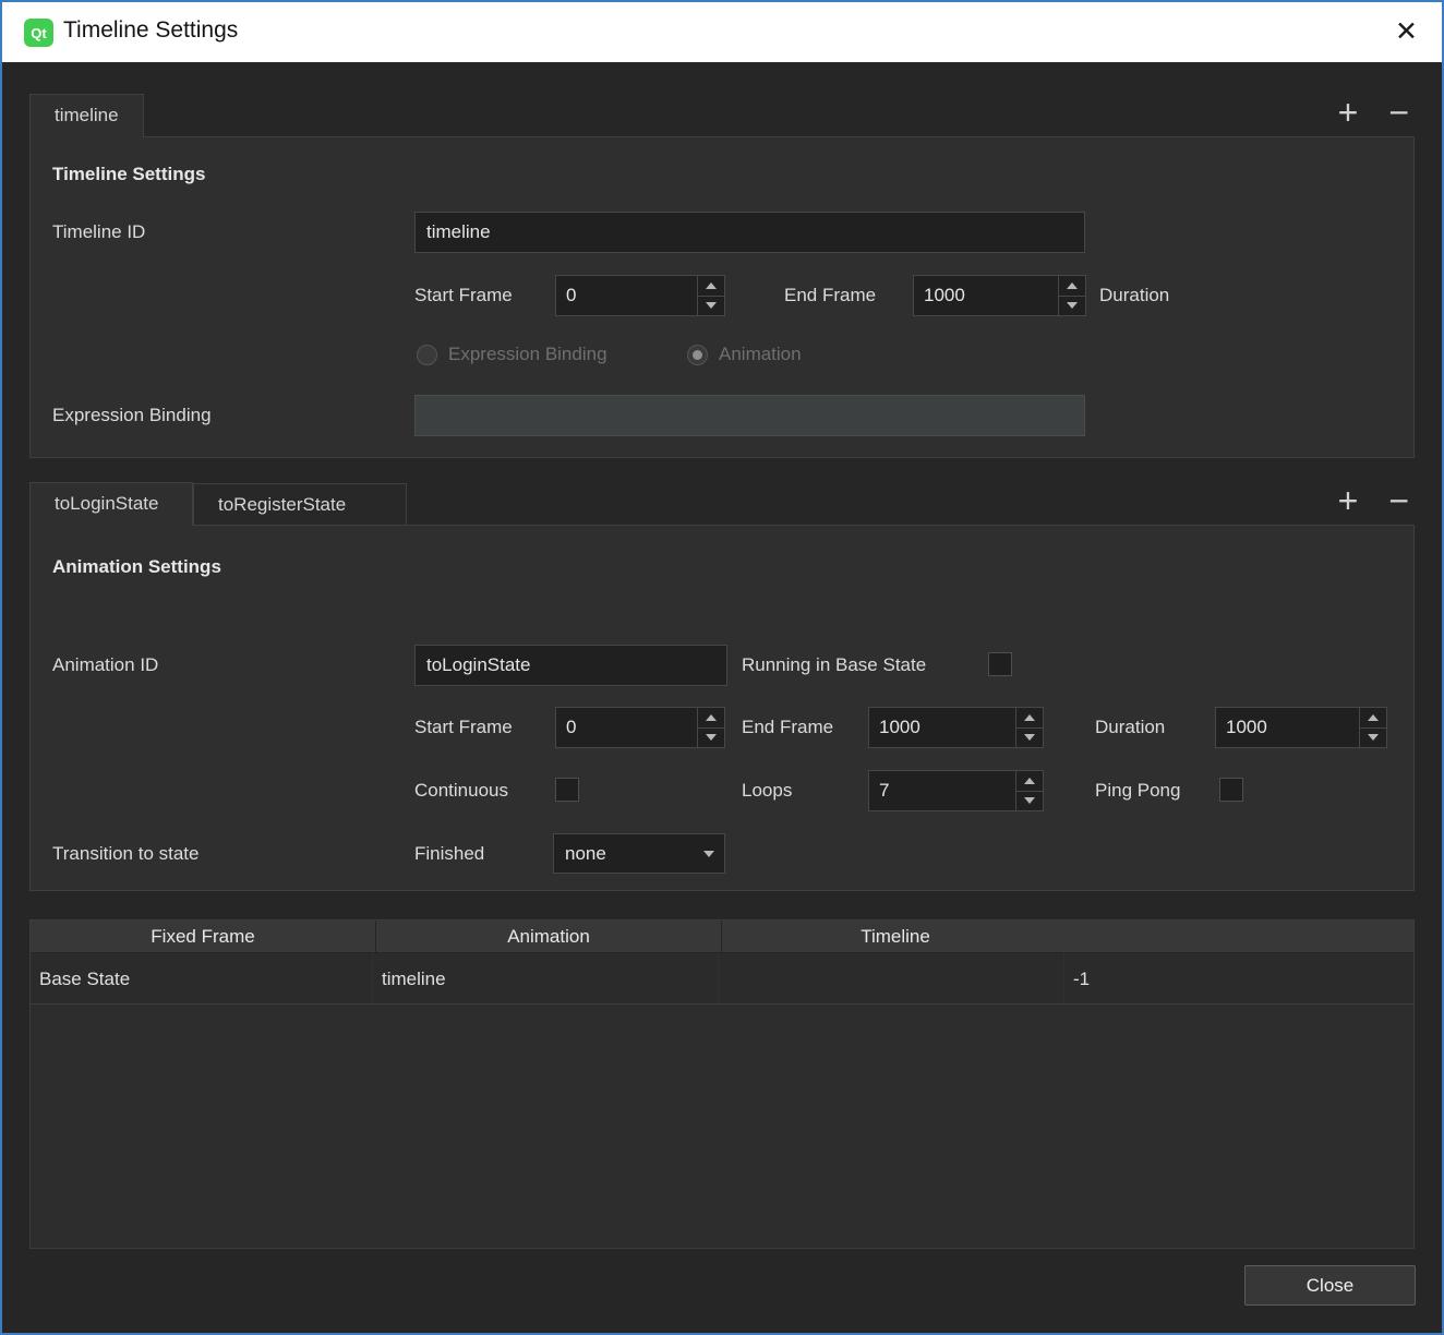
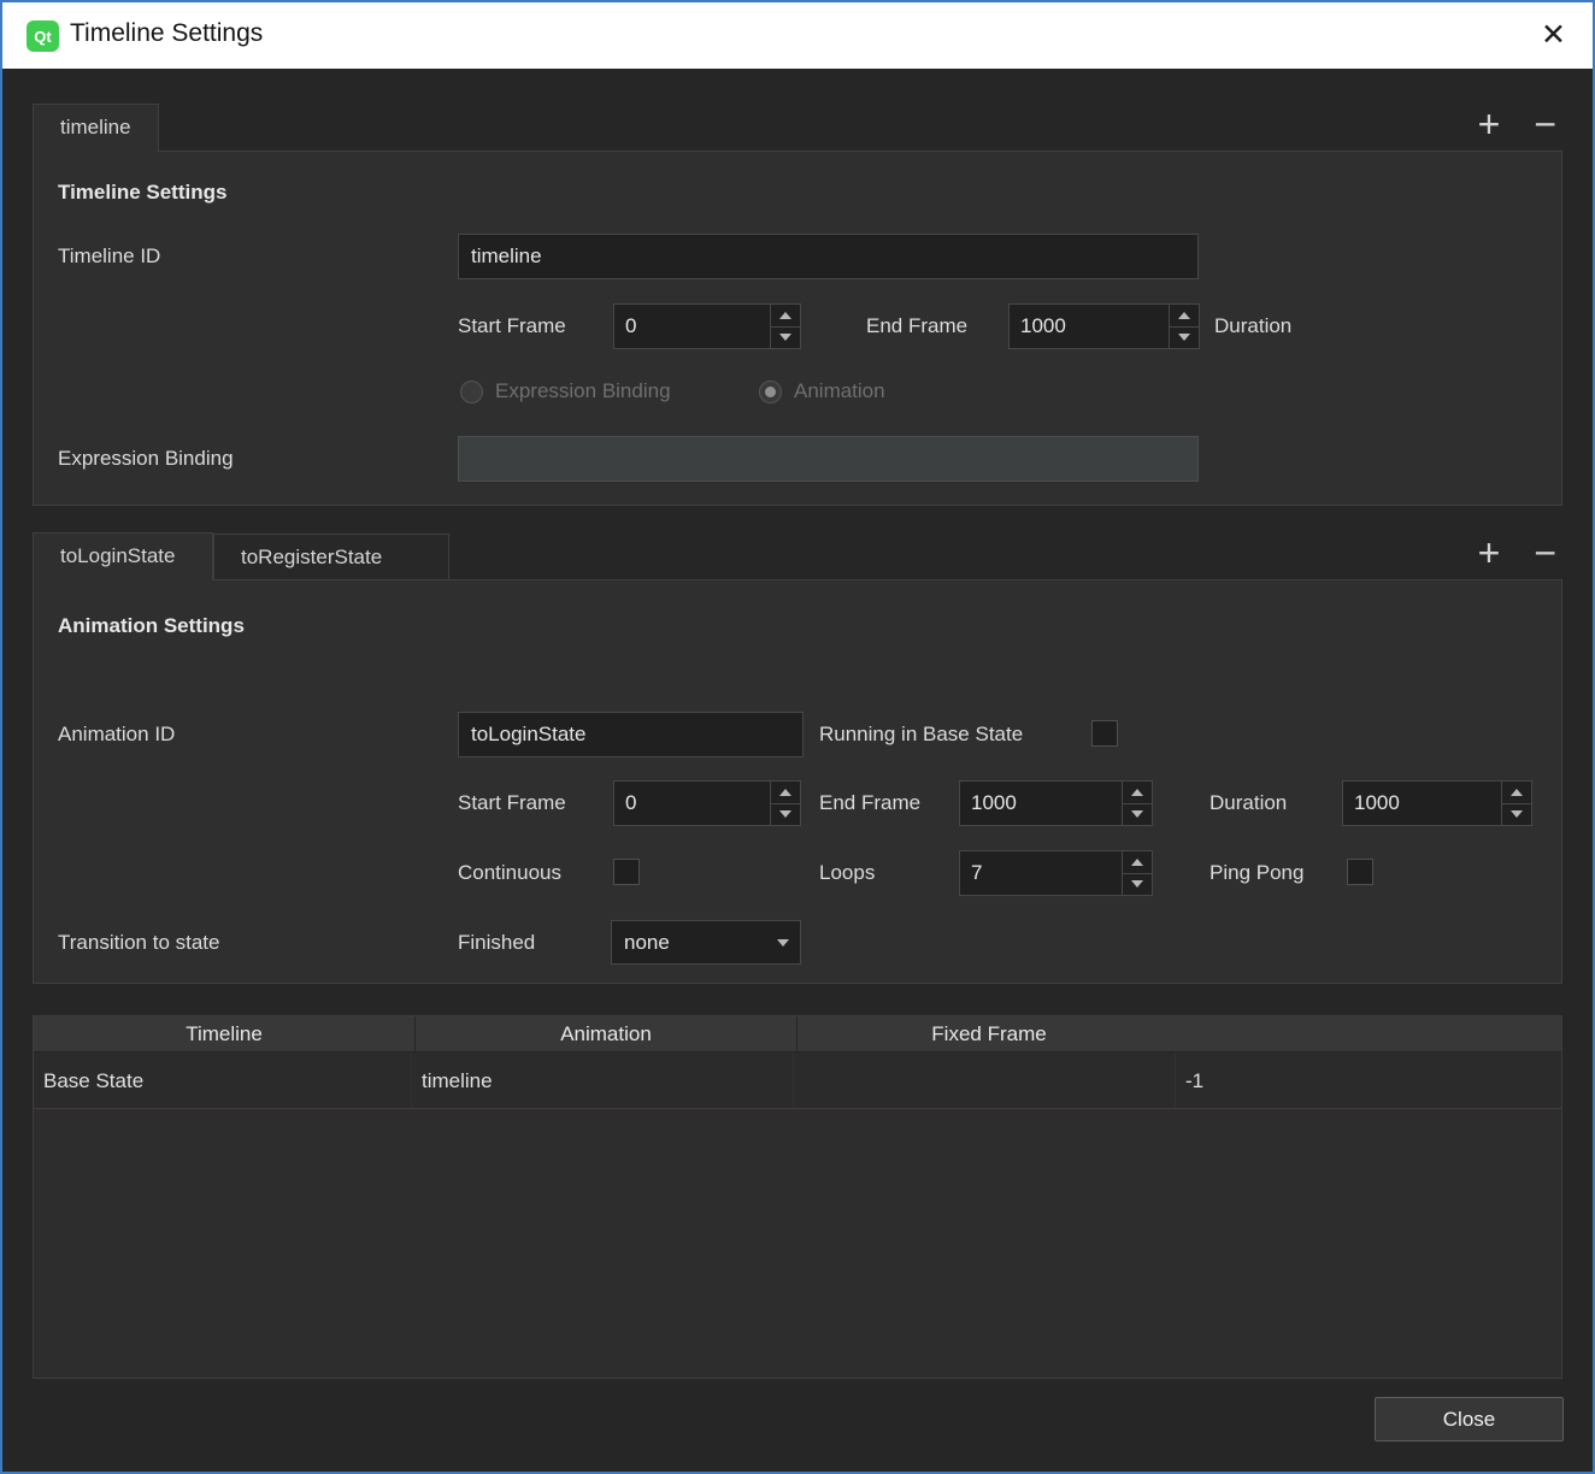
  Qt
  Timeline Settings
  ✕
  timeline
  +
  −
  Timeline Settings
  Timeline ID
  timeline
  Start Frame
  0
  End Frame
  1000
  Duration
  Expression Binding
  Animation
  Expression Binding
  toLoginState
  toRegisterState
  +
  −
  Animation Settings
  Animation ID
  toLoginState
  Running in Base State
  Start Frame
  0
  End Frame
  1000
  Duration
  1000
  Continuous
  Loops
  7
  Ping Pong
  Transition to state
  Finished
  none
- Fixed Frame
+ Timeline
  Animation
- Timeline
+ Fixed Frame
  Base State
  timeline
  -1
  Close
